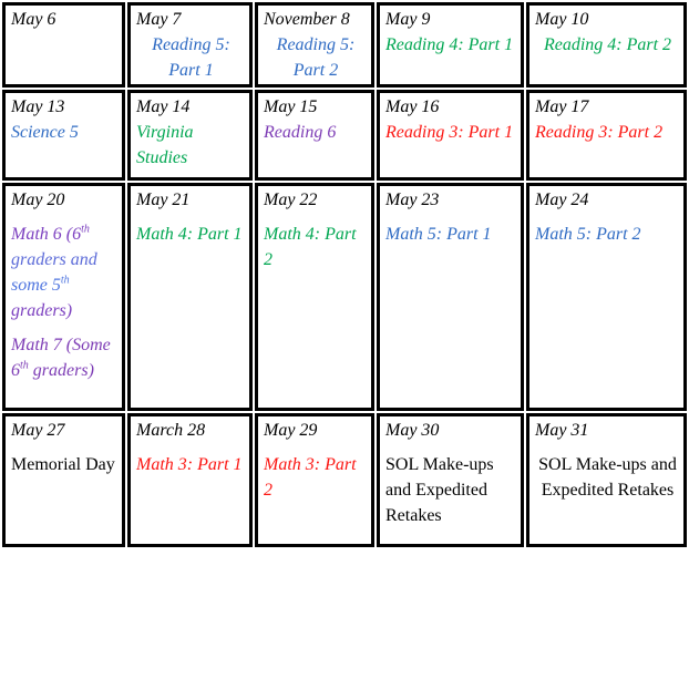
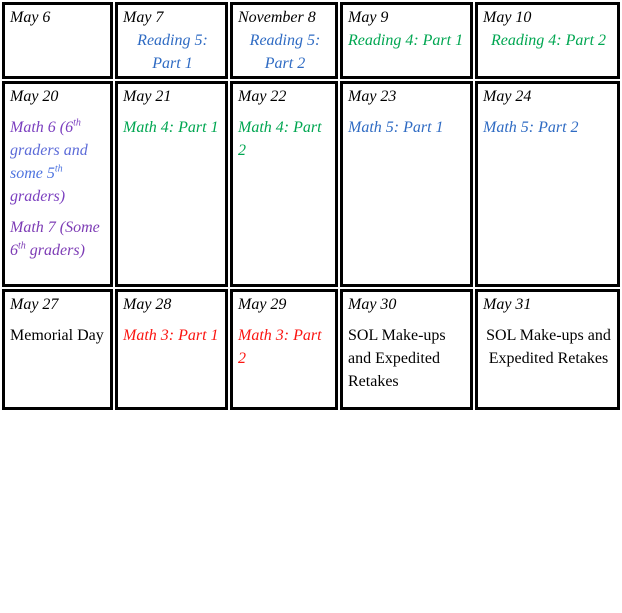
  May 6	May 7Reading 5:Part 1	November 8Reading 5:Part 2	May 9Reading 4: Part 1	May 10Reading 4: Part 2
- May 13Science 5	May 14VirginiaStudies	May 15Reading 6	May 16Reading 3: Part 1	May 17Reading 3: Part 2
  May 20Math 6 (6thgraders andsome 5thgraders)Math 7 (Some6th graders)	May 21Math 4: Part 1	May 22Math 4: Part 2	May 23Math 5: Part 1	May 24Math 5: Part 2
- May 27Memorial Day	March 28Math 3: Part 1	May 29Math 3: Part 2	May 30SOL Make-upsand ExpeditedRetakes	May 31SOL Make-ups andExpedited Retakes
+ May 27Memorial Day	May 28Math 3: Part 1	May 29Math 3: Part 2	May 30SOL Make-upsand ExpeditedRetakes	May 31SOL Make-ups andExpedited Retakes
